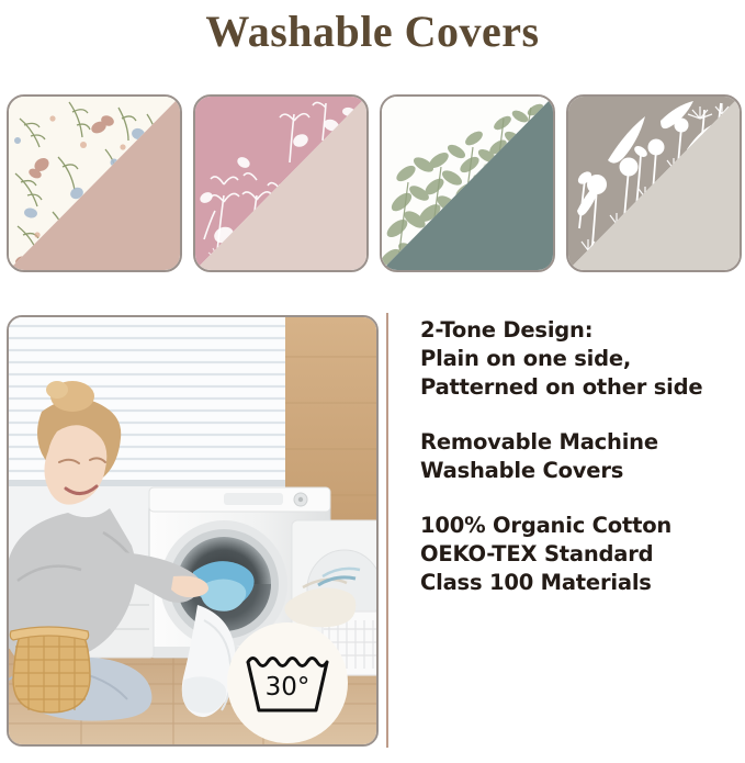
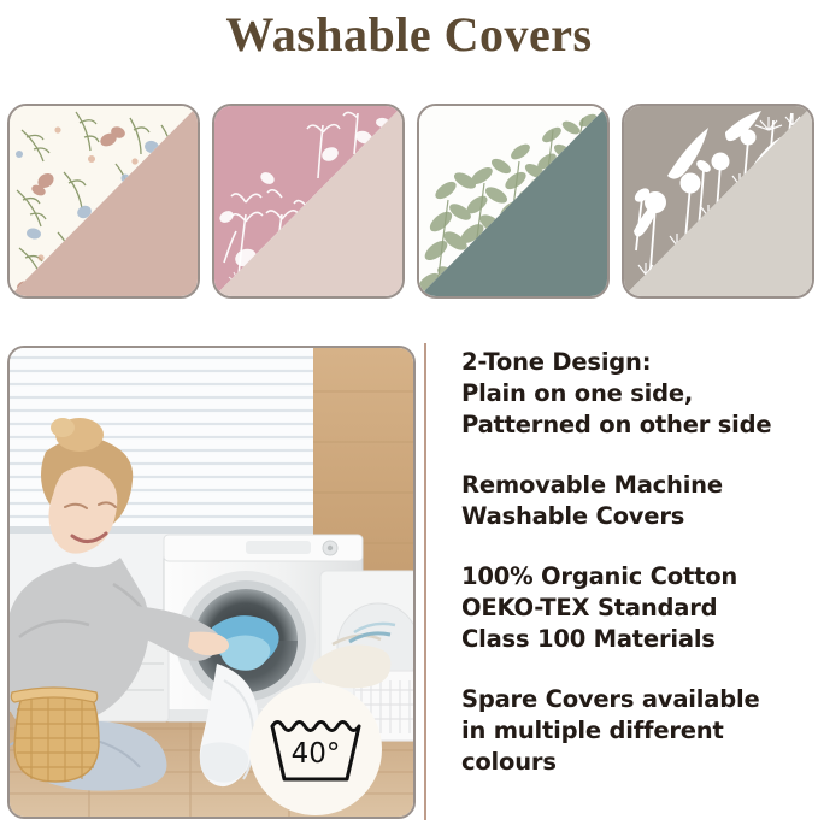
  Washable Covers
- 30°
+ 40°
  2-Tone Design:
  Plain on one side,
  Patterned on other side
  Removable Machine
  Washable Covers
  100% Organic Cotton
  OEKO-TEX Standard
  Class 100 Materials
+ Spare Covers available
+ in multiple different
+ colours
